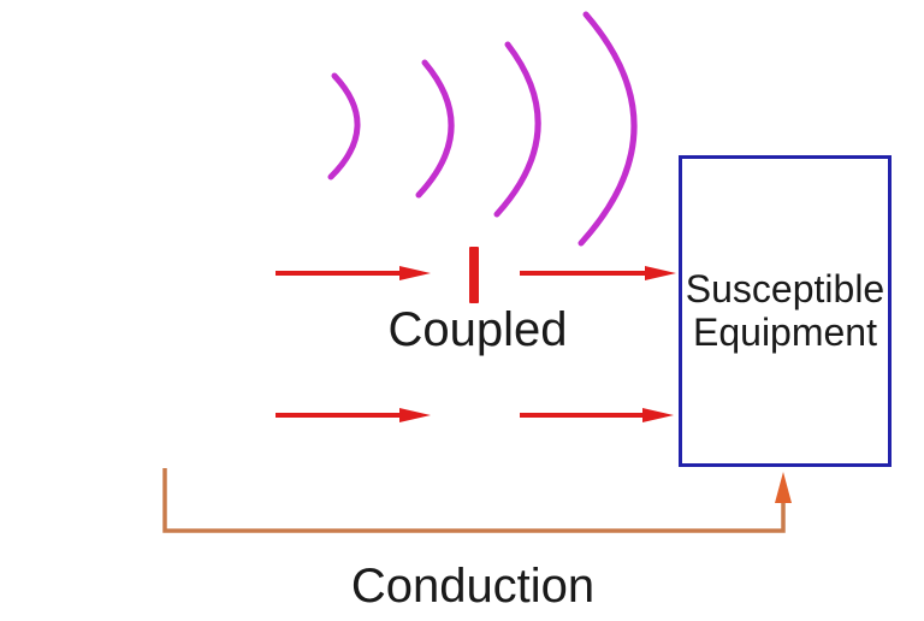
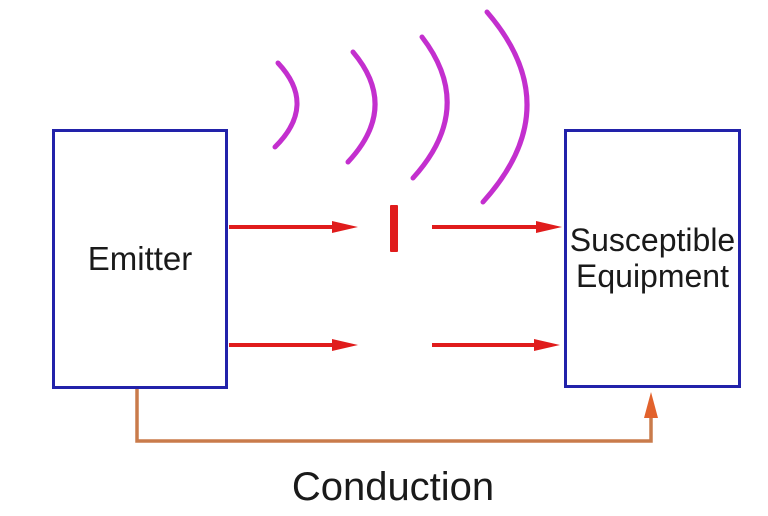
+ Emitter
  Susceptible Equipment
- Coupled
  Conduction
